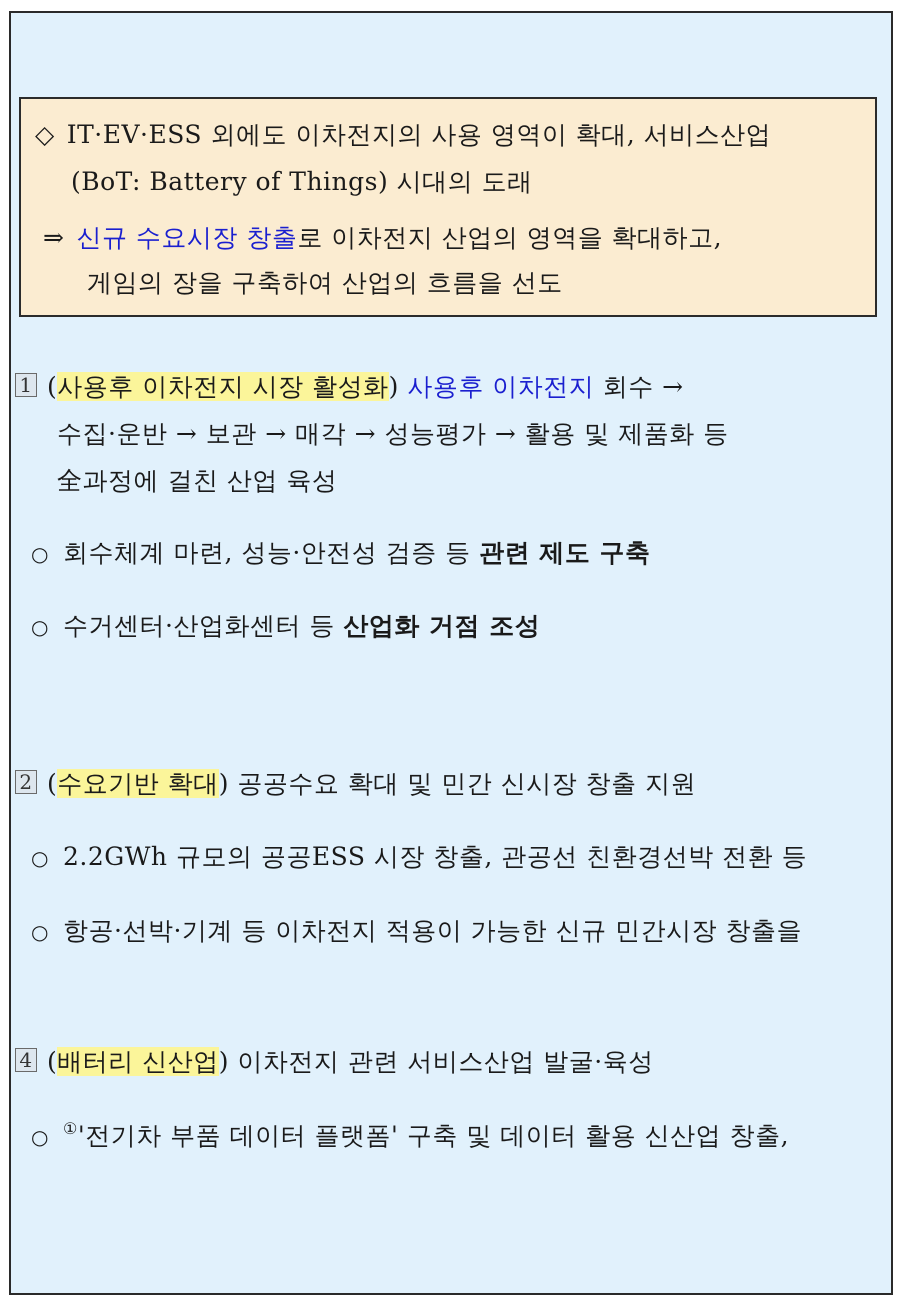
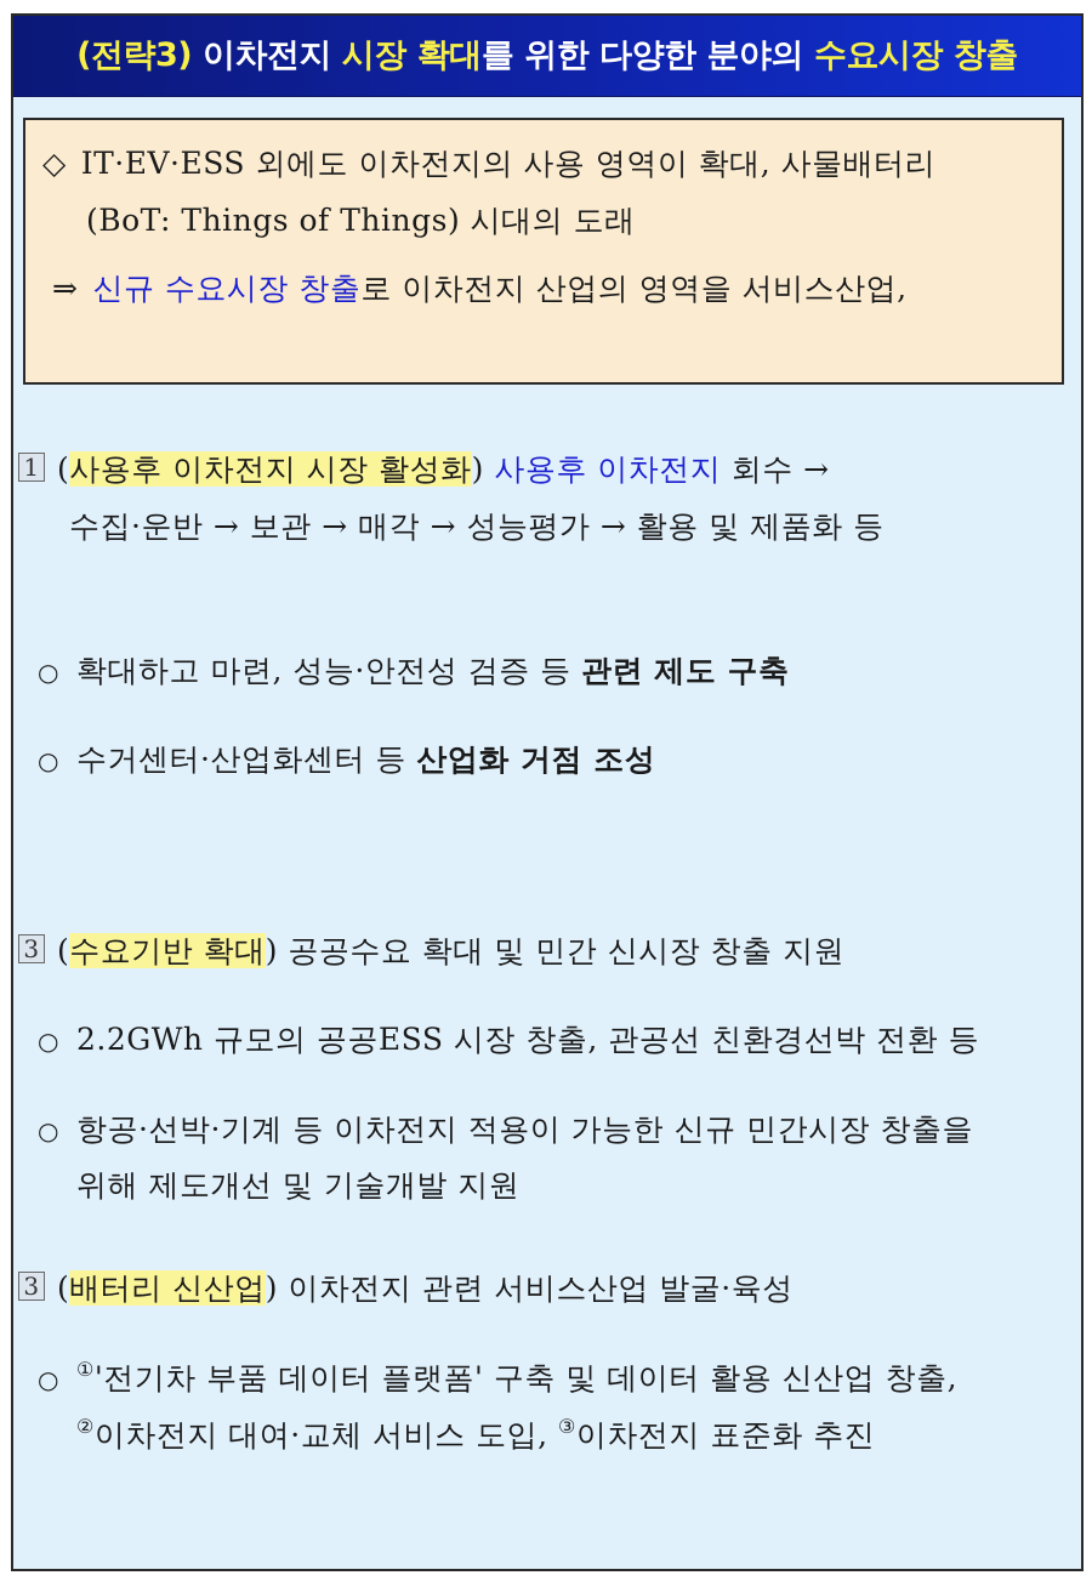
+ (전략3) 이차전지 시장 확대를 위한 다양한 분야의 수요시장 창출
- ◇ IT·EV·ESS 외에도 이차전지의 사용 영역이 확대, 서비스산업
+ ◇ IT·EV·ESS 외에도 이차전지의 사용 영역이 확대, 사물배터리
- (BoT: Battery of Things) 시대의 도래
+ (BoT: Things of Things) 시대의 도래
- ⇒ 신규 수요시장 창출로 이차전지 산업의 영역을 확대하고,
+ ⇒ 신규 수요시장 창출로 이차전지 산업의 영역을 서비스산업,
- 게임의 장을 구축하여 산업의 흐름을 선도
  1 (사용후 이차전지 시장 활성화) 사용후 이차전지 회수 →
  수집·운반 → 보관 → 매각 → 성능평가 → 활용 및 제품화 등
- 全과정에 걸친 산업 육성
- ○ 회수체계 마련, 성능·안전성 검증 등 관련 제도 구축
+ ○ 확대하고 마련, 성능·안전성 검증 등 관련 제도 구축
  ○ 수거센터·산업화센터 등 산업화 거점 조성
- 2 (수요기반 확대) 공공수요 확대 및 민간 신시장 창출 지원
+ 3 (수요기반 확대) 공공수요 확대 및 민간 신시장 창출 지원
  ○ 2.2GWh 규모의 공공ESS 시장 창출, 관공선 친환경선박 전환 등
  ○ 항공·선박·기계 등 이차전지 적용이 가능한 신규 민간시장 창출을
+ 위해 제도개선 및 기술개발 지원
- 4 (배터리 신산업) 이차전지 관련 서비스산업 발굴·육성
+ 3 (배터리 신산업) 이차전지 관련 서비스산업 발굴·육성
  ○ ①'전기차 부품 데이터 플랫폼' 구축 및 데이터 활용 신산업 창출,
+ ②이차전지 대여·교체 서비스 도입, ③이차전지 표준화 추진
